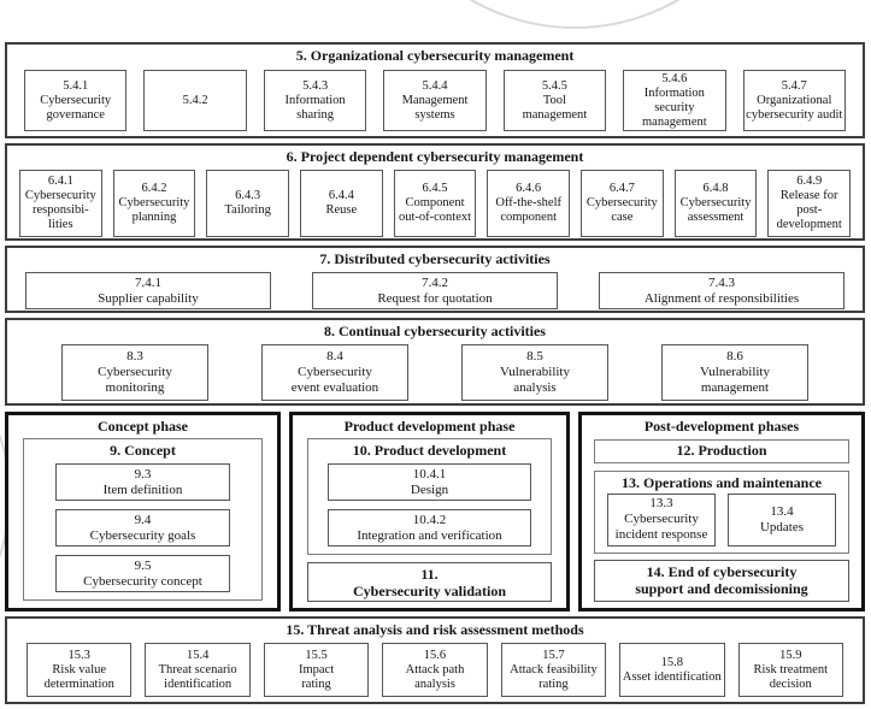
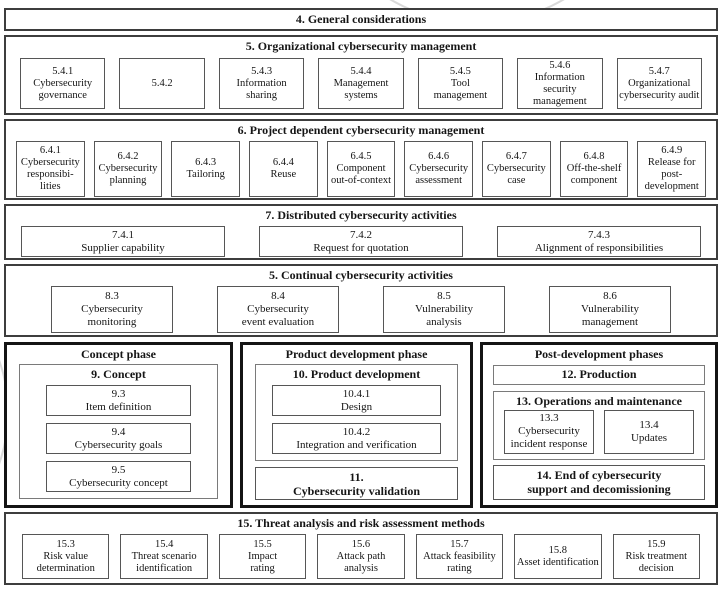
+ 4. General considerations
  5. Organizational cybersecurity management
  5.4.1
  Cybersecurity governance
  5.4.2
  5.4.3
  Information sharing
  5.4.4
  Management systems
  5.4.5
  Tool
  management
  5.4.6
  Information security management
  5.4.7
  Organizational cybersecurity audit
  6. Project dependent cybersecurity management
  6.4.1
  Cybersecurity responsibi-lities
  6.4.2
  Cybersecurity planning
  6.4.3
  Tailoring
  6.4.4
  Reuse
  6.4.5
  Component out-of-context
  6.4.6
- Off-the-shelf component
+ Cybersecurity assessment
  6.4.7
  Cybersecurity case
  6.4.8
- Cybersecurity assessment
+ Off-the-shelf component
  6.4.9
  Release for post-development
  7. Distributed cybersecurity activities
  7.4.1
  Supplier capability
  7.4.2
  Request for quotation
  7.4.3
  Alignment of responsibilities
- 8. Continual cybersecurity activities
+ 5. Continual cybersecurity activities
  8.3
  Cybersecurity
  monitoring
  8.4
  Cybersecurity
  event evaluation
  8.5
  Vulnerability
  analysis
  8.6
  Vulnerability
  management
  Concept phase
  9. Concept
  9.3
  Item definition
  9.4
  Cybersecurity goals
  9.5
  Cybersecurity concept
  Product development phase
  10. Product development
  10.4.1
  Design
  10.4.2
  Integration and verification
  11.
  Cybersecurity validation
  Post-development phases
  12. Production
  13. Operations and maintenance
  13.3
  Cybersecurity
  incident response
  13.4
  Updates
  14. End of cybersecurity
  support and decomissioning
  15. Threat analysis and risk assessment methods
  15.3
  Risk value determination
  15.4
  Threat scenario identification
  15.5
  Impact
  rating
  15.6
  Attack path analysis
  15.7
  Attack feasibility rating
  15.8
  Asset identification
  15.9
  Risk treatment decision
